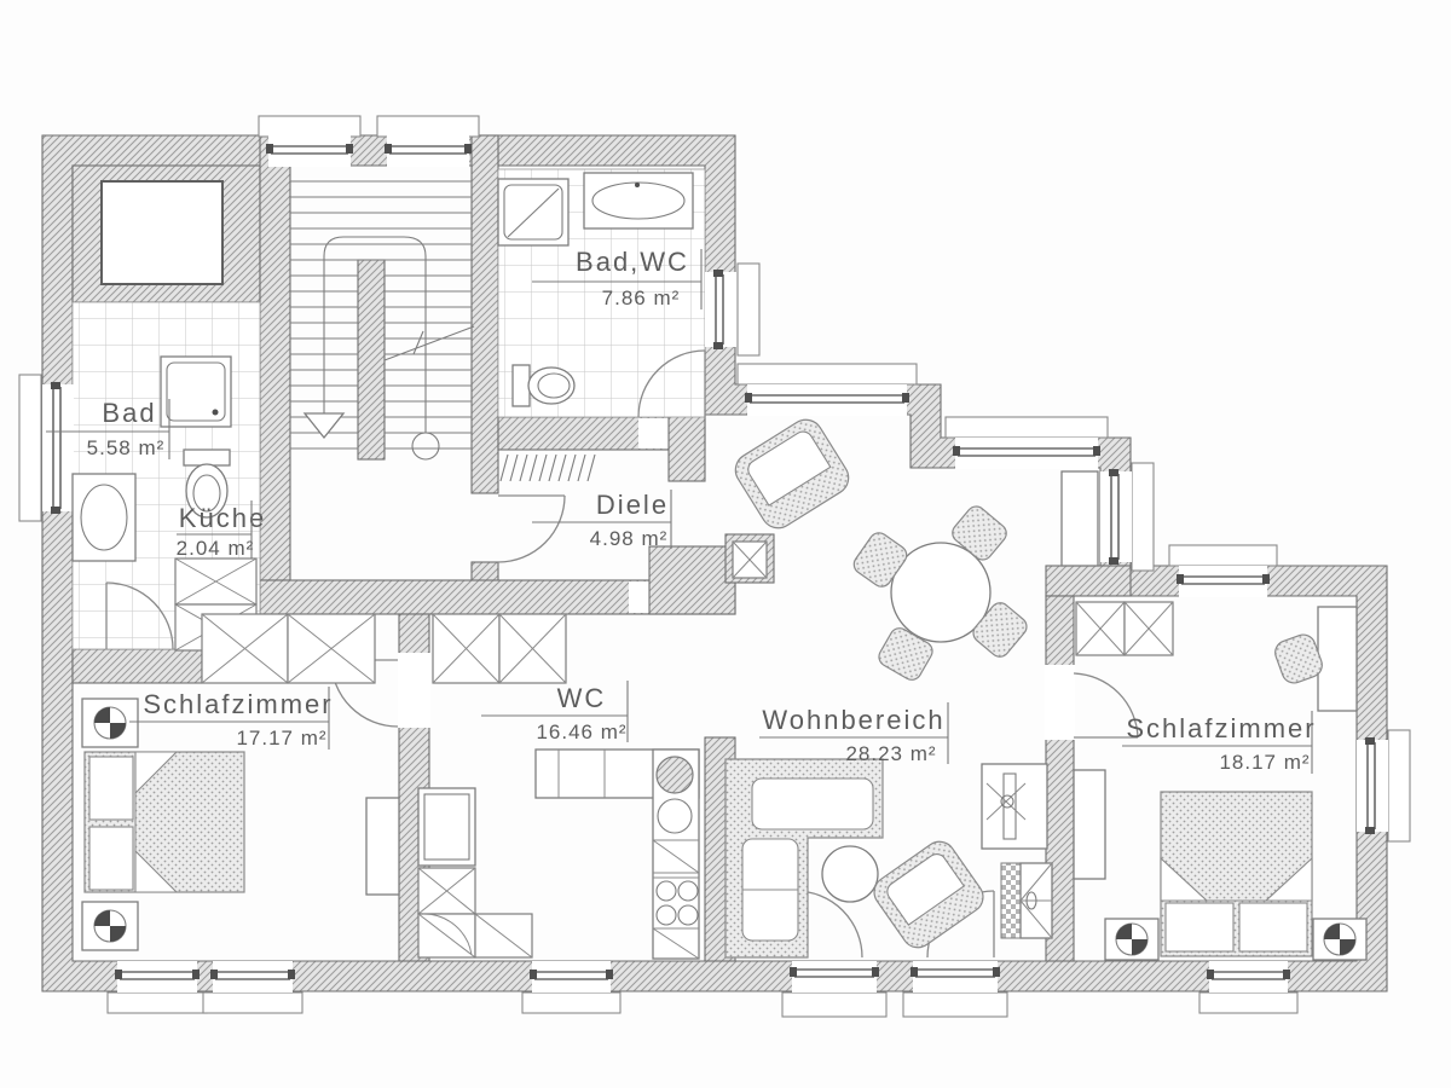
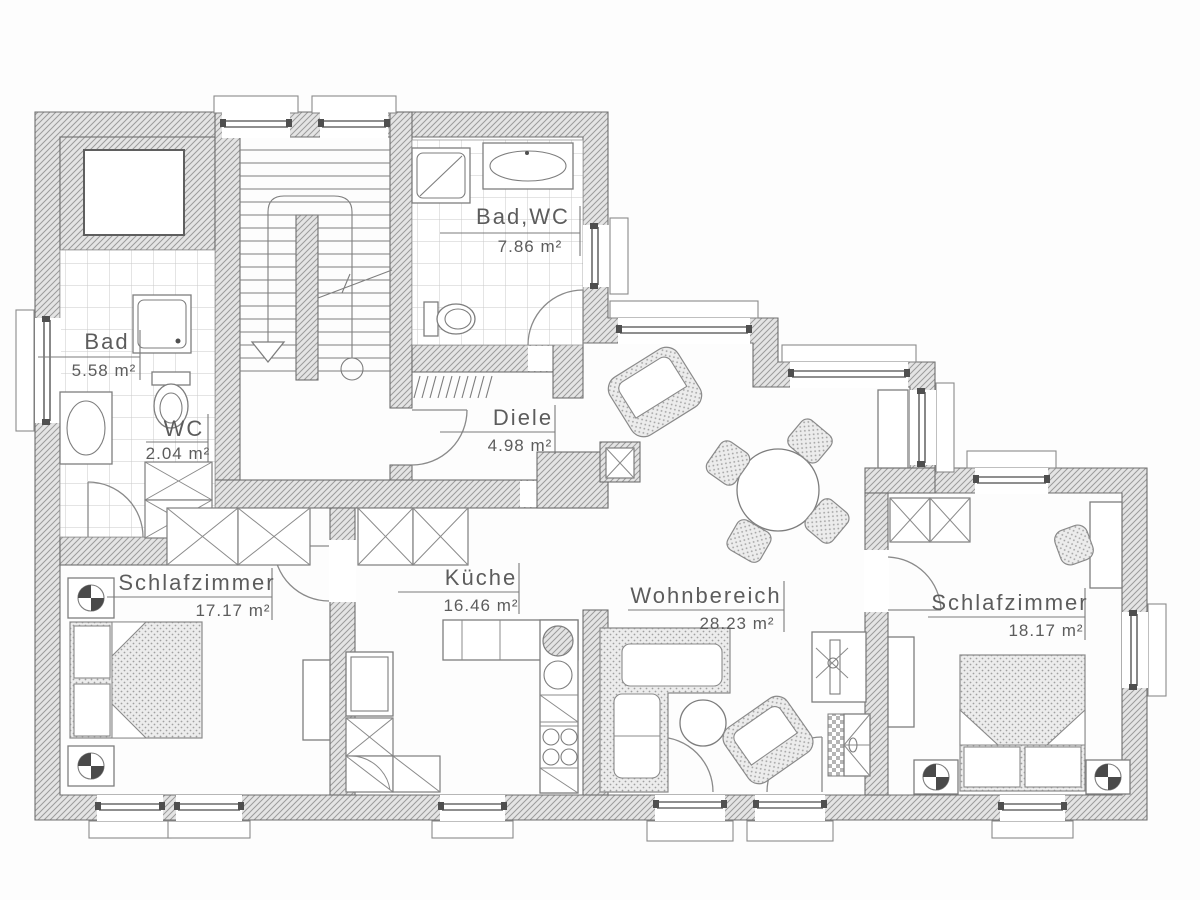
  Bad,WC
  7.86 m²
  Bad
  5.58 m²
- Küche
+ WC
  2.04 m²
  Diele
  4.98 m²
  Schlafzimmer
  17.17 m²
- WC
+ Küche
  16.46 m²
  Wohnbereich
  28.23 m²
  Schlafzimmer
  18.17 m²
